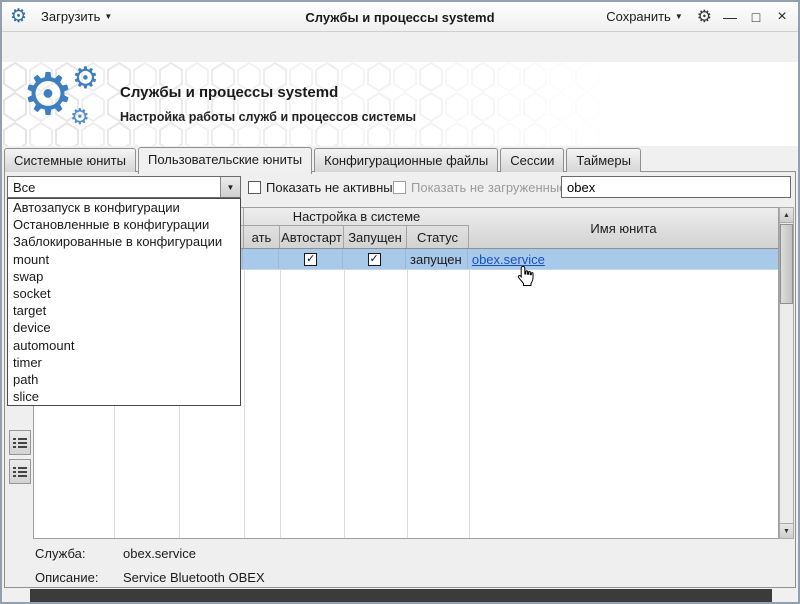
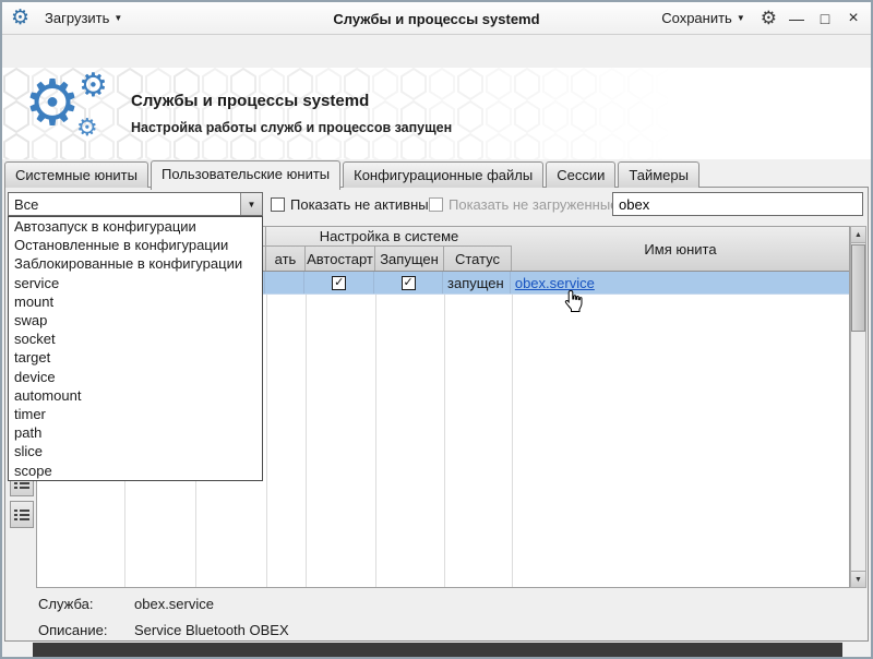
  ⚙
  Загрузить
  ▼
  Службы и процессы systemd
  Сохранить
  ▼
  ⚙
  —
  □
  ×
  ⚙
  ⚙
  ⚙
  Службы и процессы systemd
- Настройка работы служб и процессов системы
+ Настройка работы служб и процессов запущен
  Системные юниты
  Пользовательские юниты
  Конфигурационные файлы
  Сессии
  Таймеры
  Все
  ▼
  Показать не активны
  Показать не загруженны
  obex
  Настройка в системе
  ать
  Автостарт
  Запущен
  Статус
  Имя юнита
  ✓
  ✓
  запущен
  obex.service
  Автозапуск в конфигурации
  Остановленные в конфигурации
  Заблокированные в конфигурации
+ service
  mount
  swap
  socket
  target
  device
  automount
  timer
  path
  slice
+ scope
  Служба:
  obex.service
  Описание:
  Service Bluetooth OBEX
